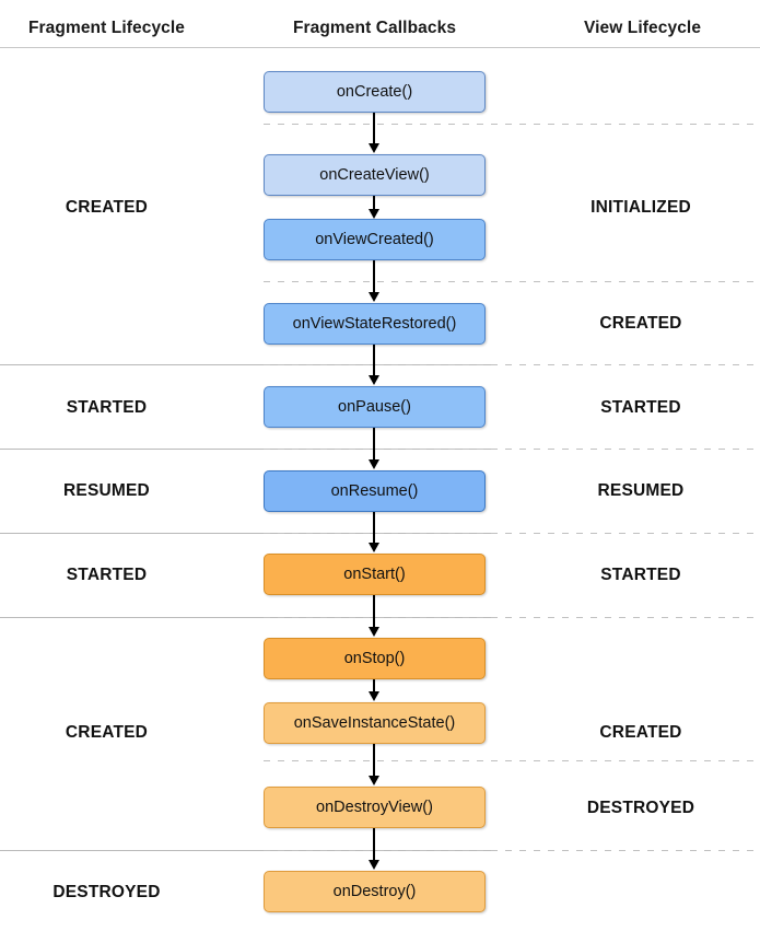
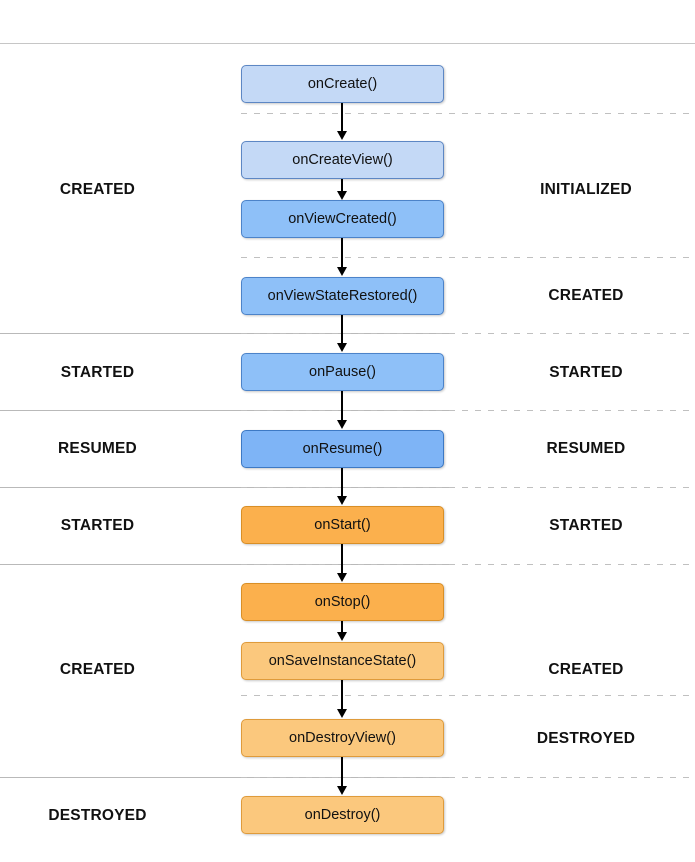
- Fragment Lifecycle
- Fragment Callbacks
- View Lifecycle
  CREATED
  STARTED
  RESUMED
  STARTED
  CREATED
  DESTROYED
  INITIALIZED
  CREATED
  STARTED
  RESUMED
  STARTED
  CREATED
  DESTROYED
  onCreate()
  onCreateView()
  onViewCreated()
  onViewStateRestored()
  onPause()
  onResume()
  onStart()
  onStop()
  onSaveInstanceState()
  onDestroyView()
  onDestroy()
